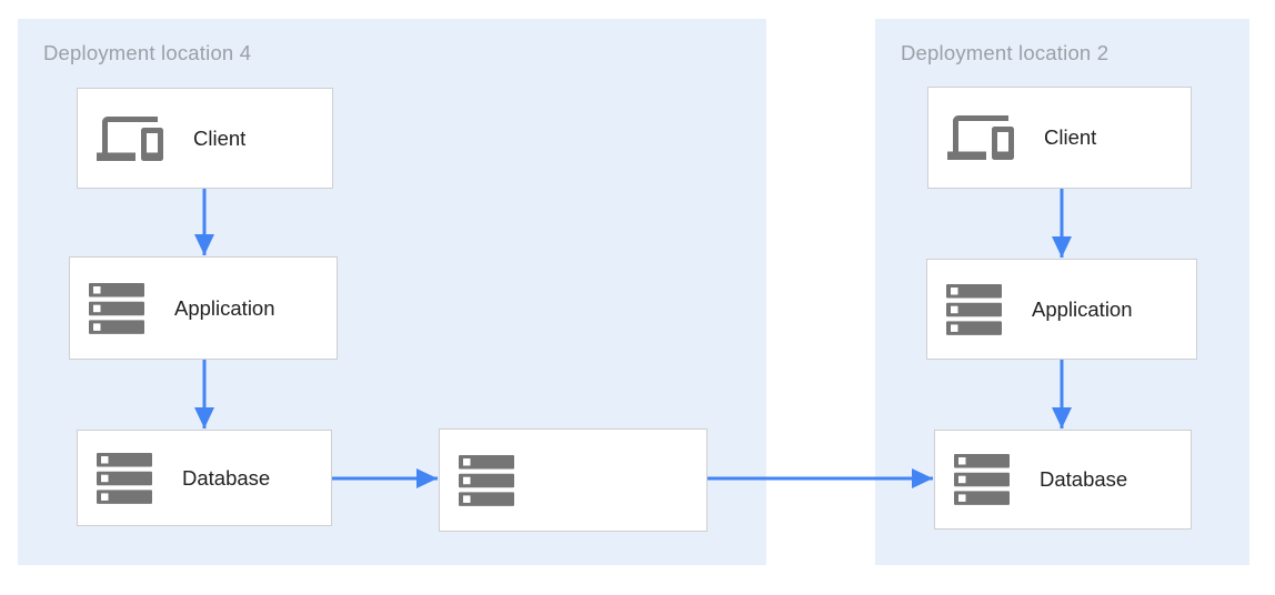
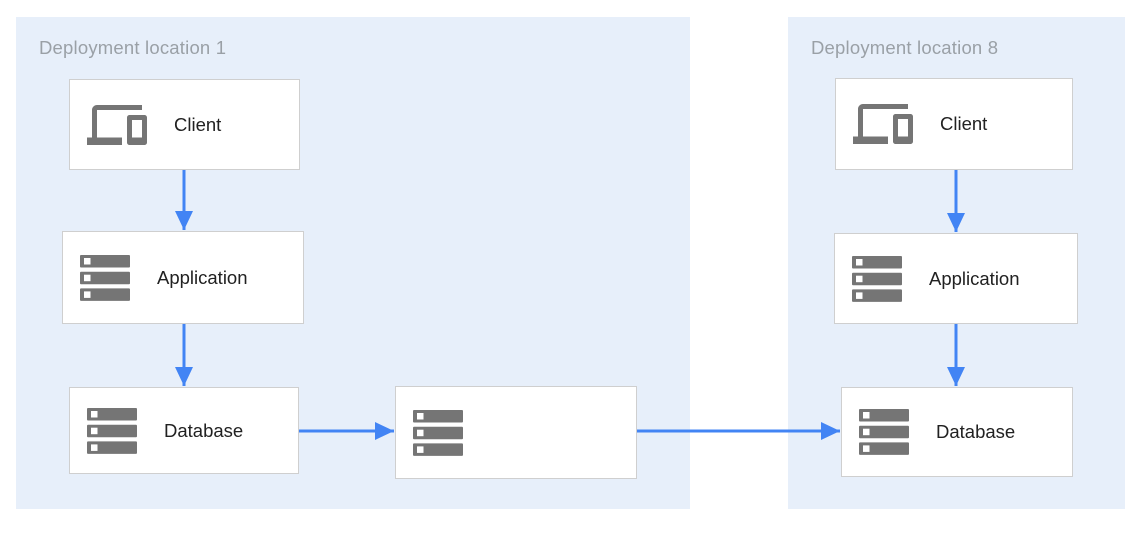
- Deployment location 4
+ Deployment location 1
- Deployment location 2
+ Deployment location 8
  Client
  Application
  Database
  Client
  Application
  Database
